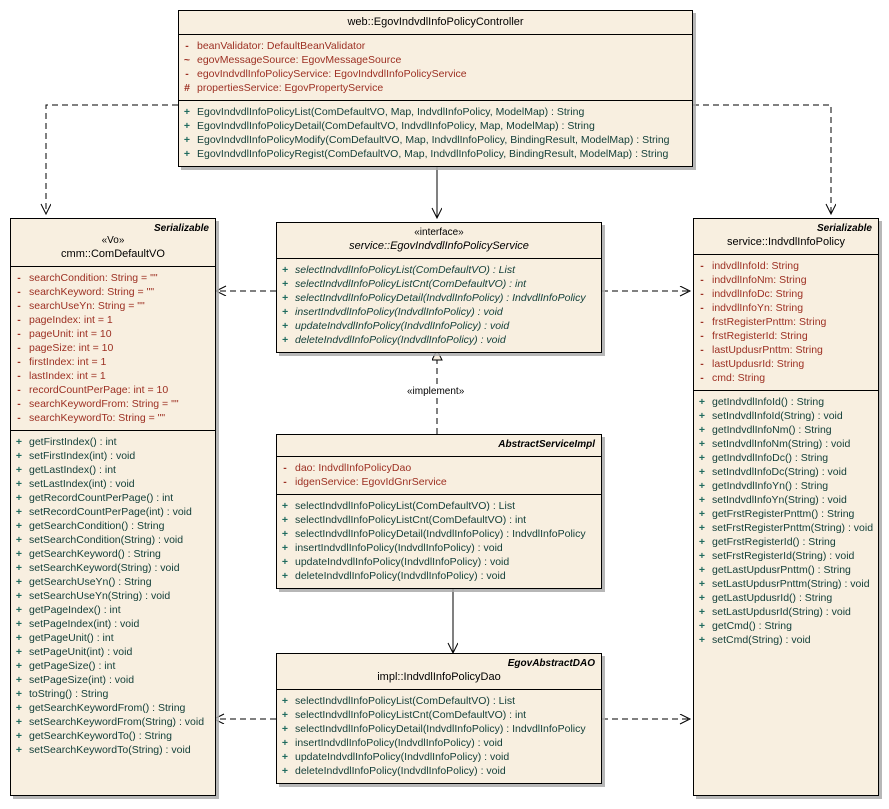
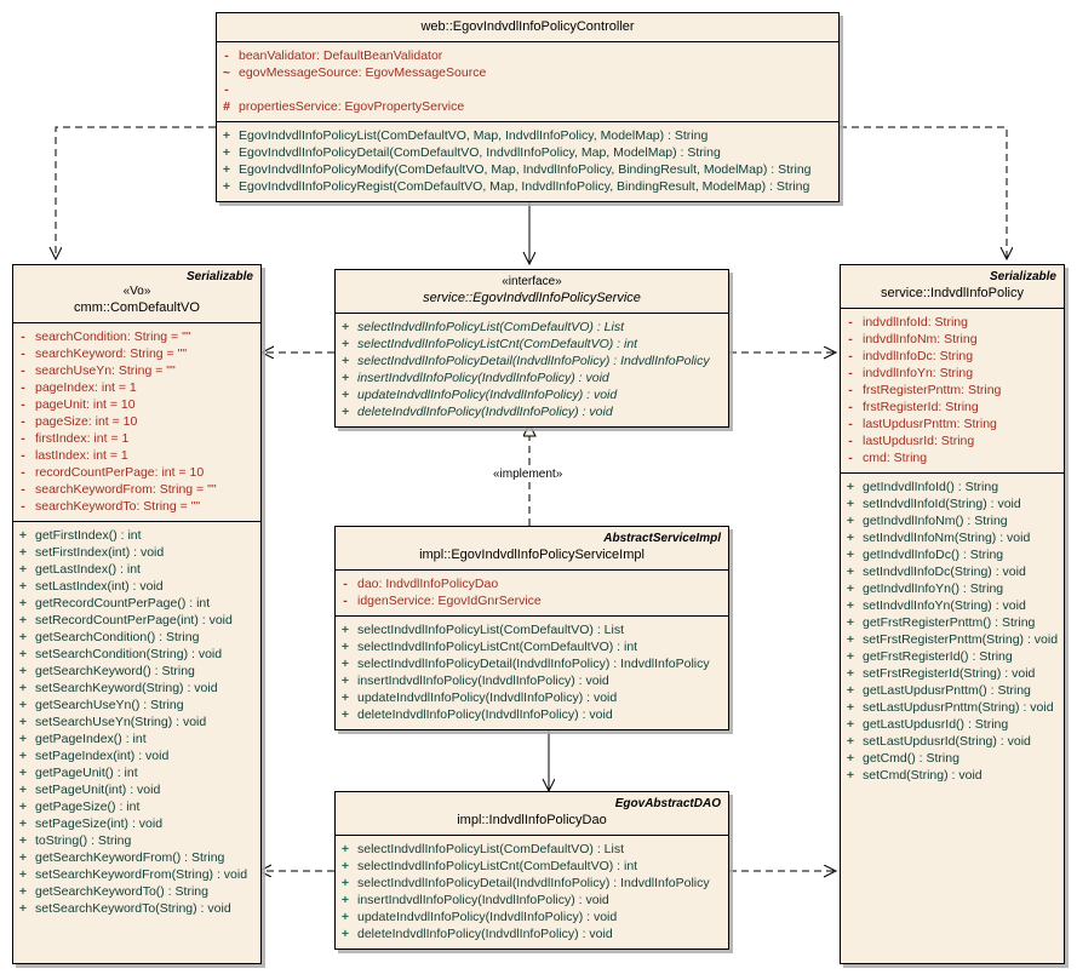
  «implement»
  web::EgovIndvdlInfoPolicyController
  -
  beanValidator: DefaultBeanValidator
  ~
  egovMessageSource: EgovMessageSource
  -
- egovIndvdlInfoPolicyService: EgovIndvdlInfoPolicyService
  #
  propertiesService: EgovPropertyService
  +
  EgovIndvdlInfoPolicyList(ComDefaultVO, Map, IndvdlInfoPolicy, ModelMap) : String
  +
  EgovIndvdlInfoPolicyDetail(ComDefaultVO, IndvdlInfoPolicy, Map, ModelMap) : String
  +
  EgovIndvdlInfoPolicyModify(ComDefaultVO, Map, IndvdlInfoPolicy, BindingResult, ModelMap) : String
  +
  EgovIndvdlInfoPolicyRegist(ComDefaultVO, Map, IndvdlInfoPolicy, BindingResult, ModelMap) : String
  Serializable
  «Vo»
  cmm::ComDefaultVO
  -
  searchCondition: String = ""
  -
  searchKeyword: String = ""
  -
  searchUseYn: String = ""
  -
  pageIndex: int = 1
  -
  pageUnit: int = 10
  -
  pageSize: int = 10
  -
  firstIndex: int = 1
  -
  lastIndex: int = 1
  -
  recordCountPerPage: int = 10
  -
  searchKeywordFrom: String = ""
  -
  searchKeywordTo: String = ""
  +
  getFirstIndex() : int
  +
  setFirstIndex(int) : void
  +
  getLastIndex() : int
  +
  setLastIndex(int) : void
  +
  getRecordCountPerPage() : int
  +
  setRecordCountPerPage(int) : void
  +
  getSearchCondition() : String
  +
  setSearchCondition(String) : void
  +
  getSearchKeyword() : String
  +
  setSearchKeyword(String) : void
  +
  getSearchUseYn() : String
  +
  setSearchUseYn(String) : void
  +
  getPageIndex() : int
  +
  setPageIndex(int) : void
  +
  getPageUnit() : int
  +
  setPageUnit(int) : void
  +
  getPageSize() : int
  +
  setPageSize(int) : void
  +
  toString() : String
  +
  getSearchKeywordFrom() : String
  +
  setSearchKeywordFrom(String) : void
  +
  getSearchKeywordTo() : String
  +
  setSearchKeywordTo(String) : void
  «interface»
  service::EgovIndvdlInfoPolicyService
  +
  selectIndvdlInfoPolicyList(ComDefaultVO) : List
  +
  selectIndvdlInfoPolicyListCnt(ComDefaultVO) : int
  +
  selectIndvdlInfoPolicyDetail(IndvdlInfoPolicy) : IndvdlInfoPolicy
  +
  insertIndvdlInfoPolicy(IndvdlInfoPolicy) : void
  +
  updateIndvdlInfoPolicy(IndvdlInfoPolicy) : void
  +
  deleteIndvdlInfoPolicy(IndvdlInfoPolicy) : void
  AbstractServiceImpl
+ impl::EgovIndvdlInfoPolicyServiceImpl
  -
  dao: IndvdlInfoPolicyDao
  -
  idgenService: EgovIdGnrService
  +
  selectIndvdlInfoPolicyList(ComDefaultVO) : List
  +
  selectIndvdlInfoPolicyListCnt(ComDefaultVO) : int
  +
  selectIndvdlInfoPolicyDetail(IndvdlInfoPolicy) : IndvdlInfoPolicy
  +
  insertIndvdlInfoPolicy(IndvdlInfoPolicy) : void
  +
  updateIndvdlInfoPolicy(IndvdlInfoPolicy) : void
  +
  deleteIndvdlInfoPolicy(IndvdlInfoPolicy) : void
  EgovAbstractDAO
  impl::IndvdlInfoPolicyDao
  +
  selectIndvdlInfoPolicyList(ComDefaultVO) : List
  +
  selectIndvdlInfoPolicyListCnt(ComDefaultVO) : int
  +
  selectIndvdlInfoPolicyDetail(IndvdlInfoPolicy) : IndvdlInfoPolicy
  +
  insertIndvdlInfoPolicy(IndvdlInfoPolicy) : void
  +
  updateIndvdlInfoPolicy(IndvdlInfoPolicy) : void
  +
  deleteIndvdlInfoPolicy(IndvdlInfoPolicy) : void
  Serializable
  service::IndvdlInfoPolicy
  -
  indvdlInfoId: String
  -
  indvdlInfoNm: String
  -
  indvdlInfoDc: String
  -
  indvdlInfoYn: String
  -
  frstRegisterPnttm: String
  -
  frstRegisterId: String
  -
  lastUpdusrPnttm: String
  -
  lastUpdusrId: String
  -
  cmd: String
  +
  getIndvdlInfoId() : String
  +
  setIndvdlInfoId(String) : void
  +
  getIndvdlInfoNm() : String
  +
  setIndvdlInfoNm(String) : void
  +
  getIndvdlInfoDc() : String
  +
  setIndvdlInfoDc(String) : void
  +
  getIndvdlInfoYn() : String
  +
  setIndvdlInfoYn(String) : void
  +
  getFrstRegisterPnttm() : String
  +
  setFrstRegisterPnttm(String) : void
  +
  getFrstRegisterId() : String
  +
  setFrstRegisterId(String) : void
  +
  getLastUpdusrPnttm() : String
  +
  setLastUpdusrPnttm(String) : void
  +
  getLastUpdusrId() : String
  +
  setLastUpdusrId(String) : void
  +
  getCmd() : String
  +
  setCmd(String) : void
